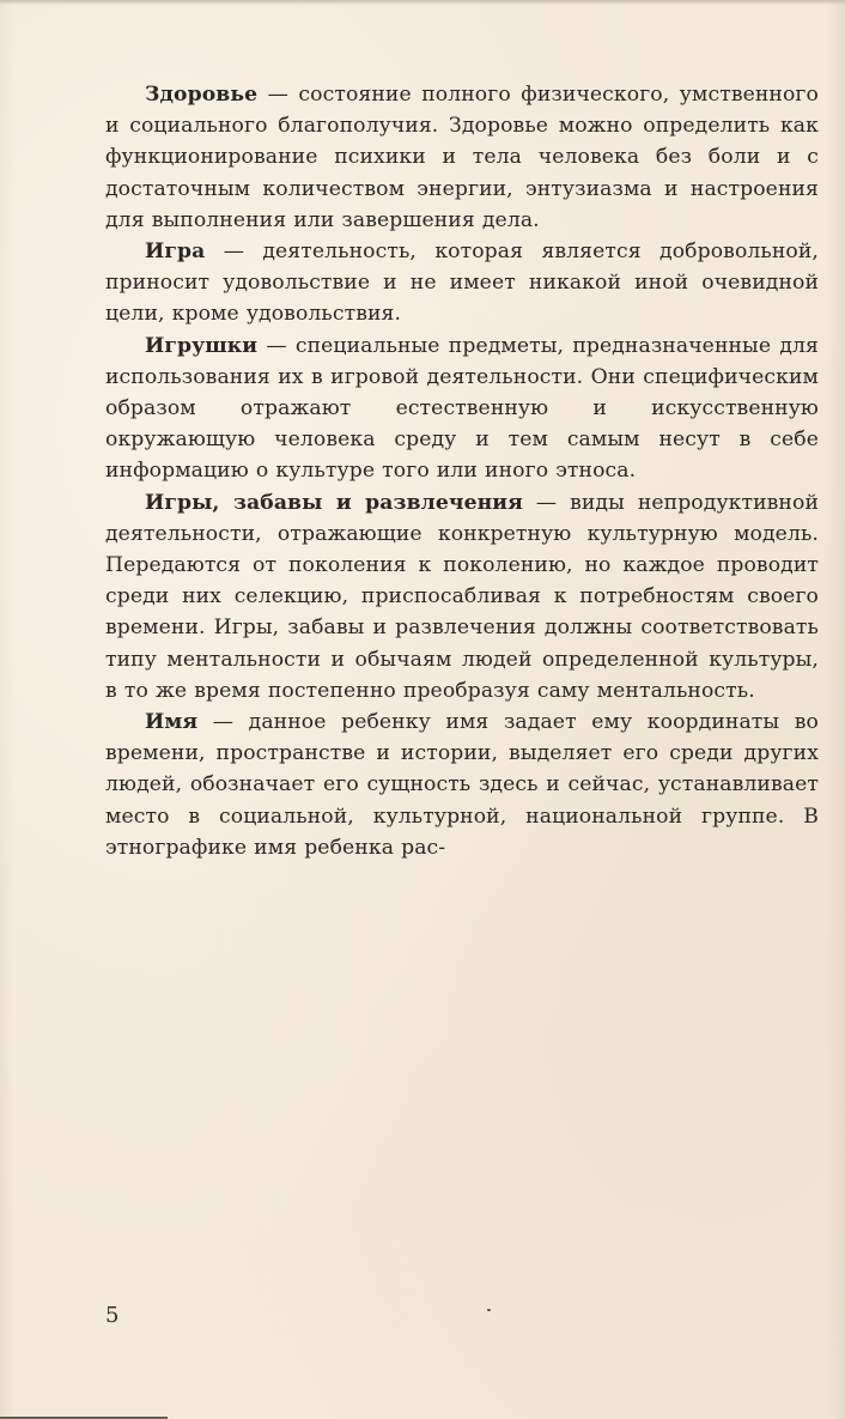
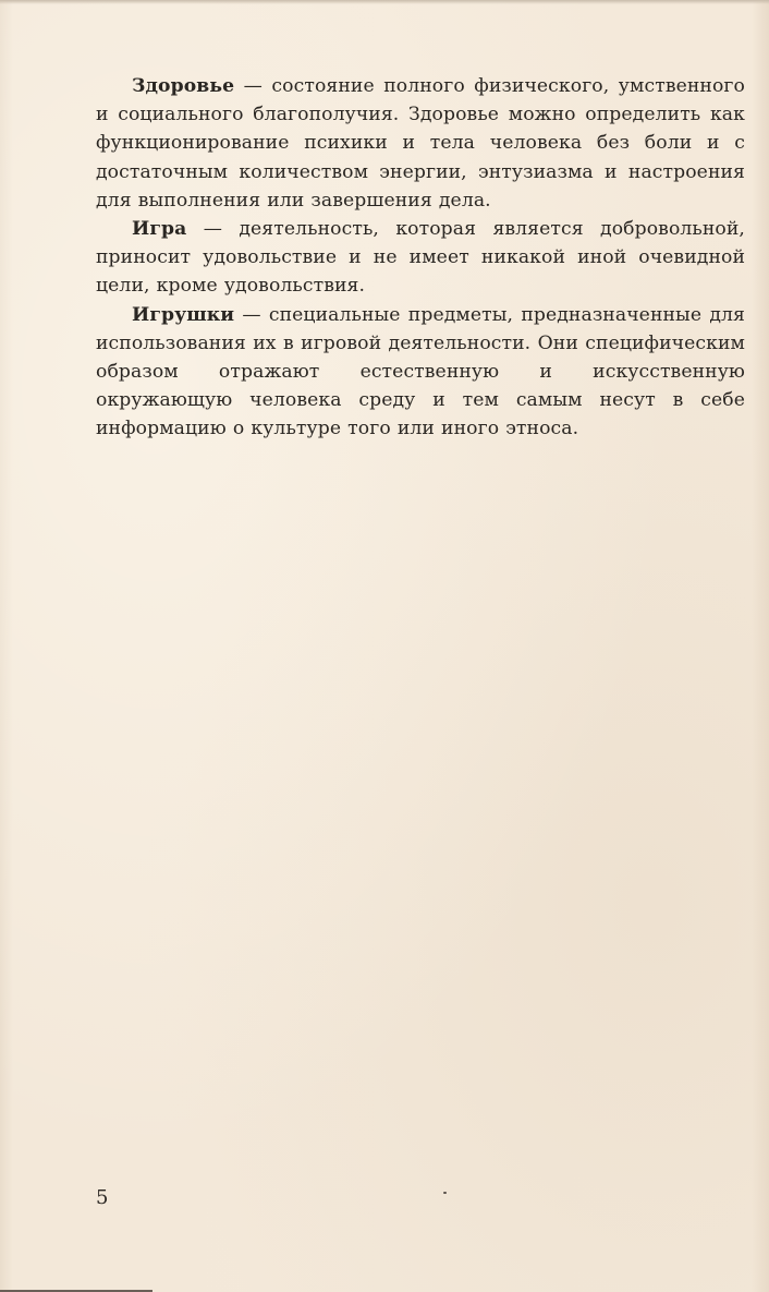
  Здоровье — состояние полного физического, умственного и социального благополучия. Здоровье можно определить как функционирование психики и тела человека без боли и с достаточным количеством энергии, энтузиазма и настроения для выполнения или завершения дела.
  Игра — деятельность, которая является добровольной, приносит удовольствие и не имеет никакой иной очевидной цели, кроме удовольствия.
  Игрушки — специальные предметы, предназначенные для использования их в игровой деятельности. Они специфическим образом отражают естественную и искусственную окружающую человека среду и тем самым несут в себе информацию о культуре того или иного этноса.
- Игры, забавы и развлечения — виды непродуктивной деятельности, отражающие конкретную культурную модель. Передаются от поколения к поколению, но каждое проводит среди них селекцию, приспосабливая к потребностям своего времени. Игры, забавы и развлечения должны соответствовать типу ментальности и обычаям людей определенной культуры, в то же время постепенно преобразуя саму ментальность.
- Имя — данное ребенку имя задает ему координаты во времени, пространстве и истории, выделяет его среди других людей, обозначает его сущность здесь и сейчас, устанавливает место в социальной, культурной, национальной группе. В этнографике имя ребенка рас-
  5
